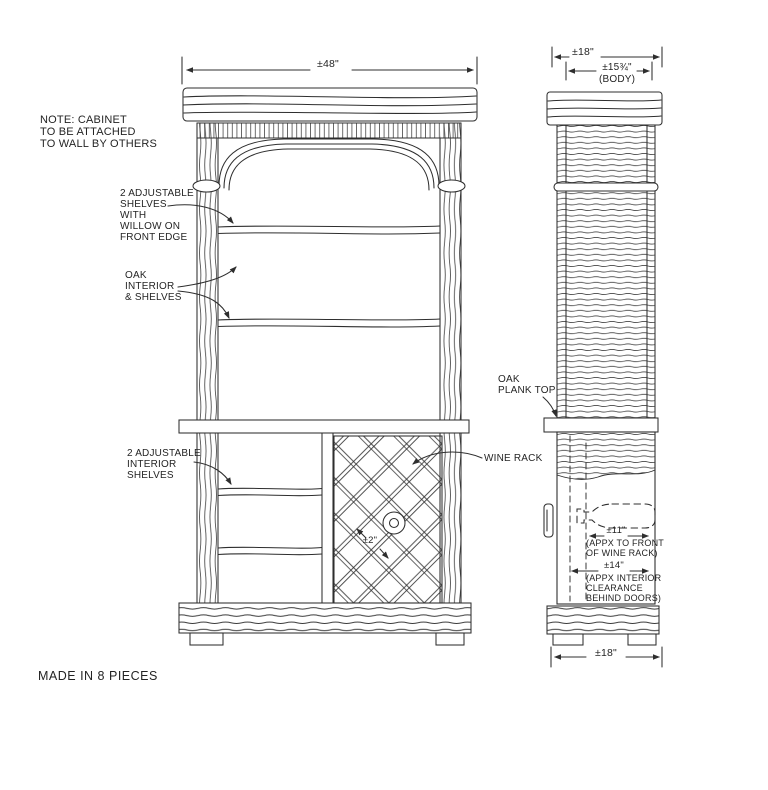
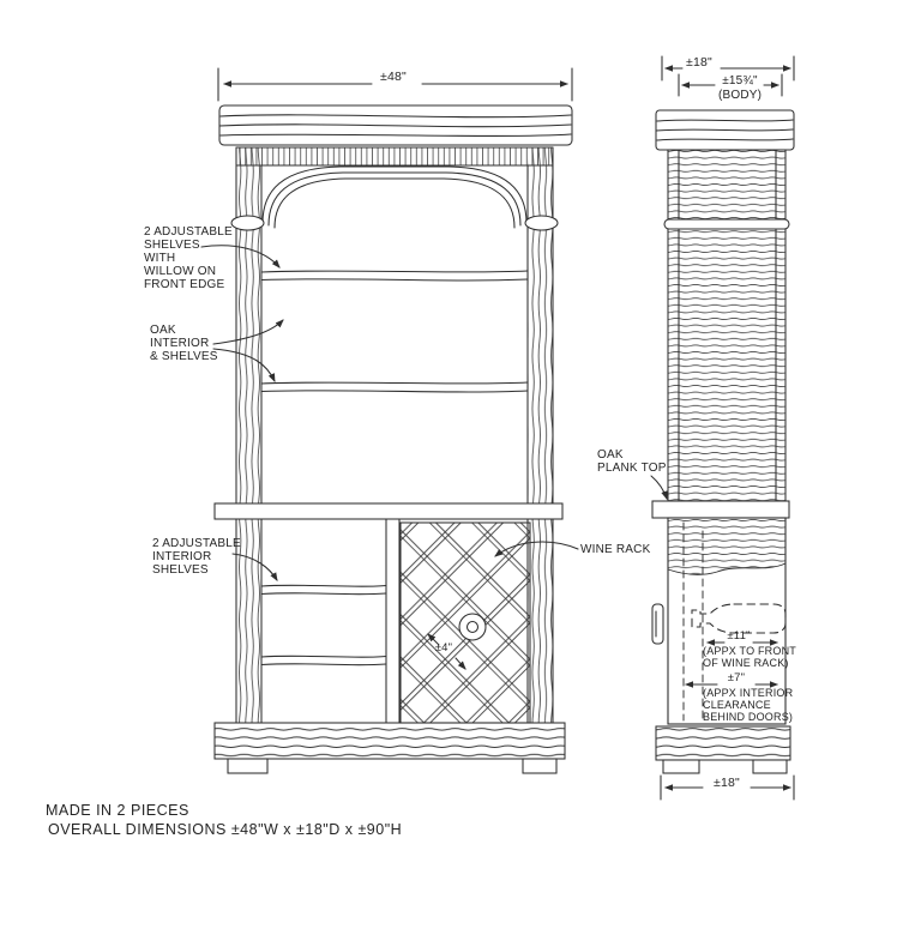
  ±48"
- NOTE: CABINET
- TO BE ATTACHED
- TO WALL BY OTHERS
  2 ADJUSTABLE
  SHELVES
  WITH
  WILLOW ON
  FRONT EDGE
  OAK
  INTERIOR
  & SHELVES
  2 ADJUSTABLE
  INTERIOR
  SHELVES
  WINE RACK
- ±2"
+ ±4"
  ±18"
  ±15¾"
  (BODY)
  OAK
  PLANK TOP
  ±11"
  (APPX TO FRONT
  OF WINE RACK)
- ±14"
+ ±7"
  (APPX INTERIOR
  CLEARANCE
  BEHIND DOORS)
  ±18"
- MADE IN 8 PIECES
+ MADE IN 2 PIECES
+ OVERALL DIMENSIONS ±48"W x ±18"D x ±90"H
